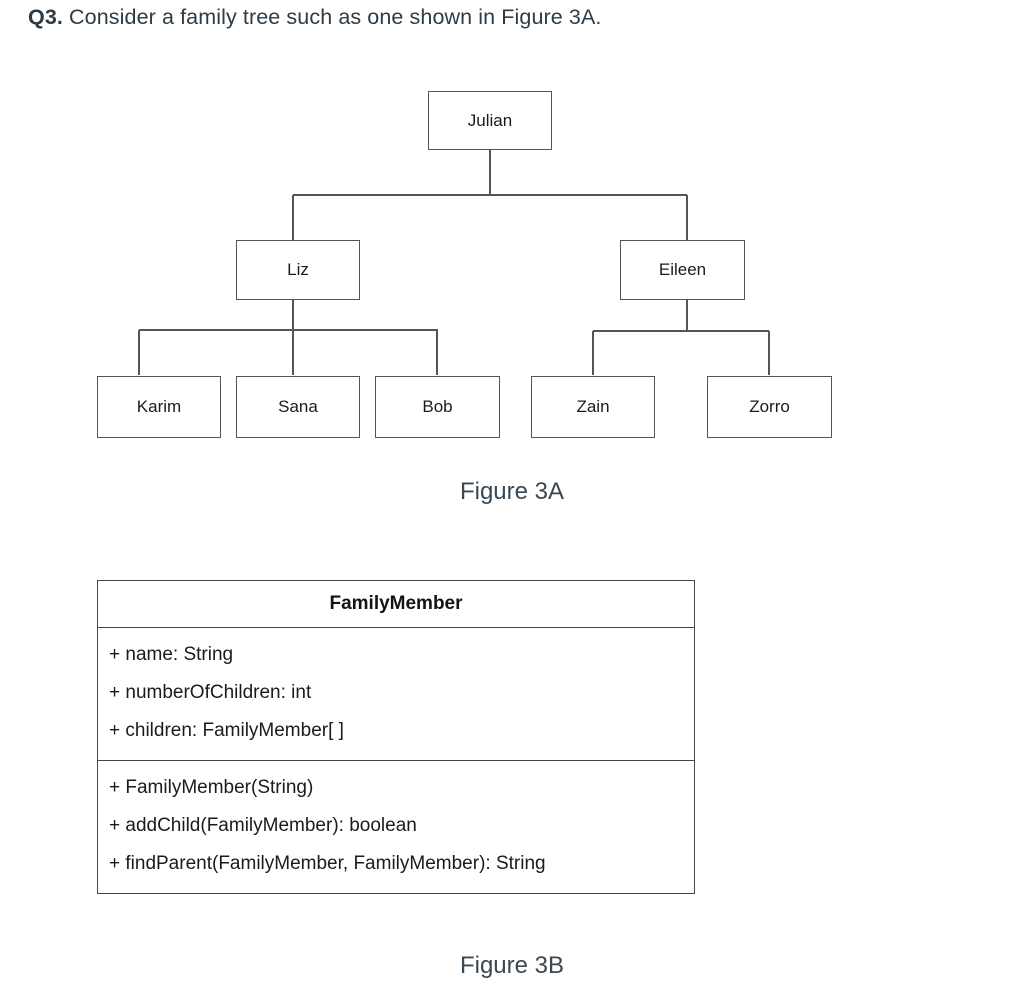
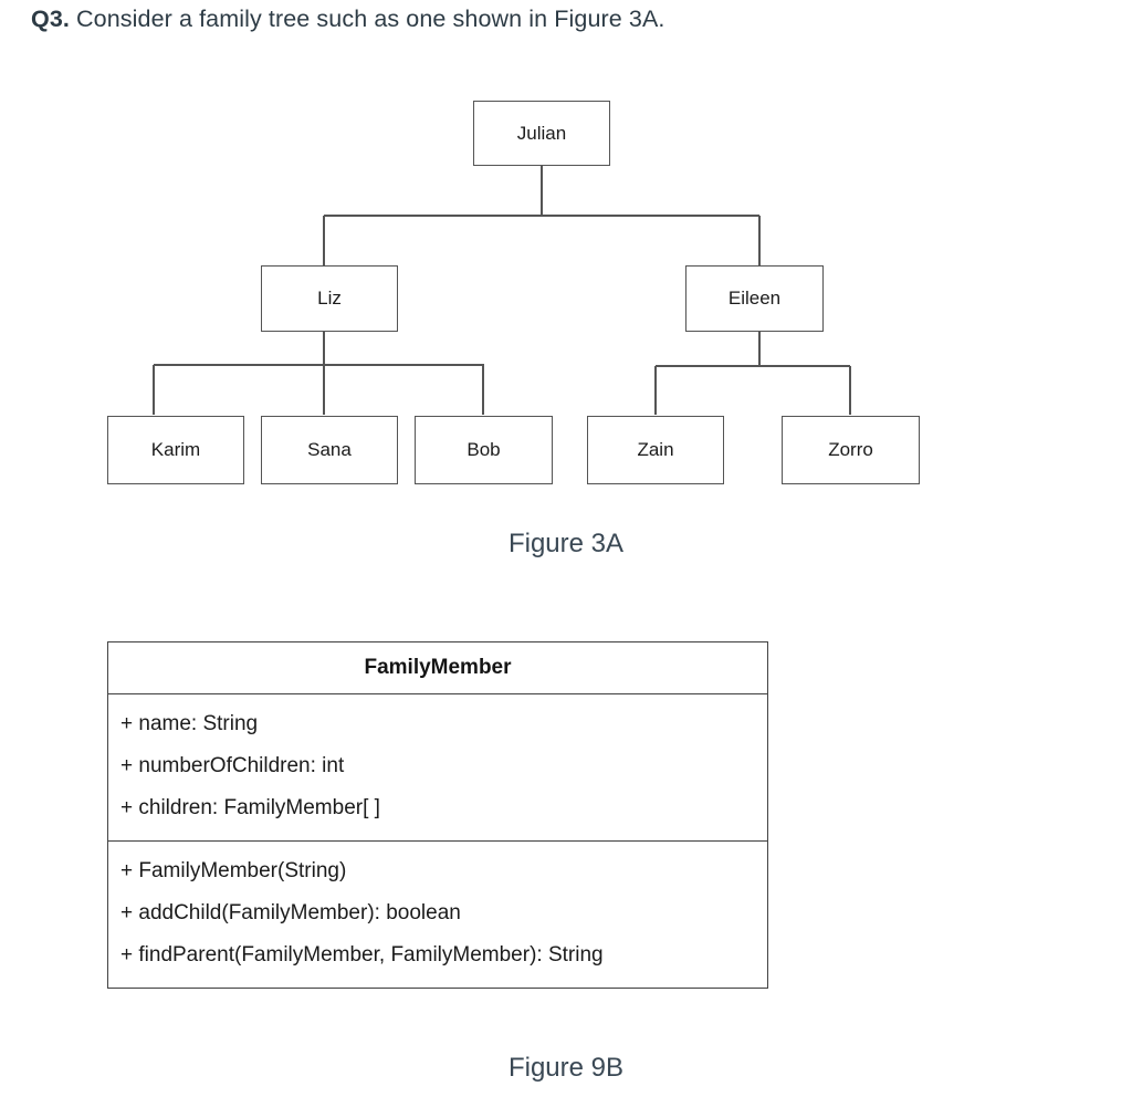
  Q3. Consider a family tree such as one shown in Figure 3A.
  Julian
  Liz
  Eileen
  Karim
  Sana
  Bob
  Zain
  Zorro
  Figure 3A
  FamilyMember
  + name: String
  + numberOfChildren: int
  + children: FamilyMember[ ]
  + FamilyMember(String)
  + addChild(FamilyMember): boolean
  + findParent(FamilyMember, FamilyMember): String
- Figure 3B
+ Figure 9B
